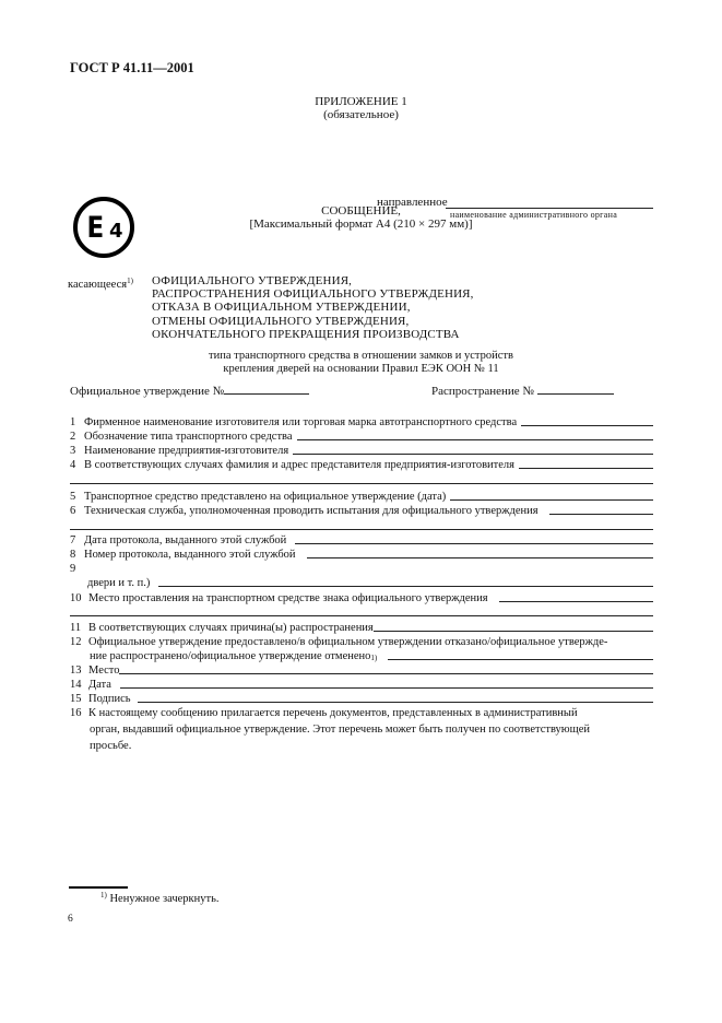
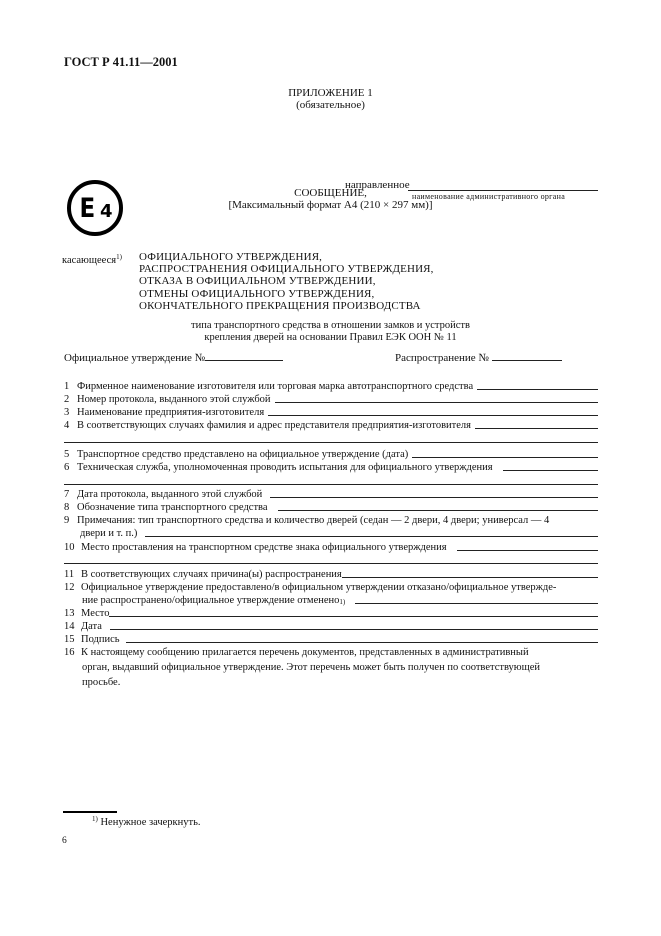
  ГОСТ Р 41.11—2001
  ПРИЛОЖЕНИЕ 1
  (обязательное)
  СООБЩЕНИЕ,
  [Максимальный формат А4 (210 × 297 мм)]
  направленное
  наименование административного органа
  E
  4
  касающееся1)
  ОФИЦИАЛЬНОГО УТВЕРЖДЕНИЯ,
  РАСПРОСТРАНЕНИЯ ОФИЦИАЛЬНОГО УТВЕРЖДЕНИЯ,
  ОТКАЗА В ОФИЦИАЛЬНОМ УТВЕРЖДЕНИИ,
  ОТМЕНЫ ОФИЦИАЛЬНОГО УТВЕРЖДЕНИЯ,
  ОКОНЧАТЕЛЬНОГО ПРЕКРАЩЕНИЯ ПРОИЗВОДСТВА
  типа транспортного средства в отношении замков и устройств
  крепления дверей на основании Правил ЕЭК ООН № 11
  Официальное утверждение №
  Распространение №
  1
  Фирменное наименование изготовителя или торговая марка автотранспортного средства
  2
- Обозначение типа транспортного средства
+ Номер протокола, выданного этой службой
  3
  Наименование предприятия-изготовителя
  4
  В соответствующих случаях фамилия и адрес представителя предприятия-изготовителя
  5
  Транспортное средство представлено на официальное утверждение (дата)
  6
  Техническая служба, уполномоченная проводить испытания для официального утверждения
  7
  Дата протокола, выданного этой службой
  8
- Номер протокола, выданного этой службой
+ Обозначение типа транспортного средства
  9
+ Примечания: тип транспортного средства и количество дверей (седан — 2 двери, 4 двери; универсал — 4
  двери и т. п.)
  10
  Место проставления на транспортном средстве знака официального утверждения
  11
  В соответствующих случаях причина(ы) распространения
  12
  Официальное утверждение предоставлено/в официальном утверждении отказано/официальное утвержде-
  ние распространено/официальное утверждение отменено
  1)
  13
  Место
  14
  Дата
  15
  Подпись
  16 К настоящему сообщению прилагается перечень документов, представленных в административный
  орган, выдавший официальное утверждение. Этот перечень может быть получен по соответствующей
  просьбе.
  1) Ненужное зачеркнуть.
  6
